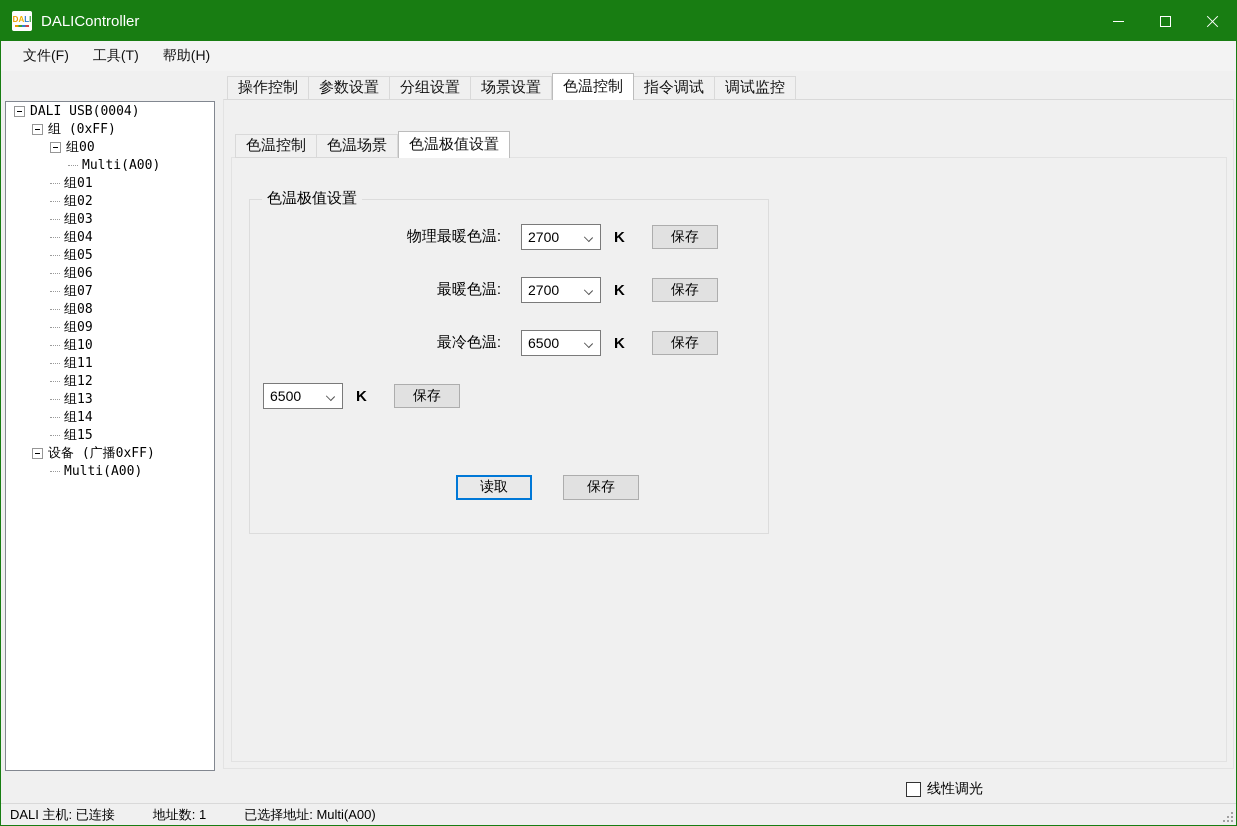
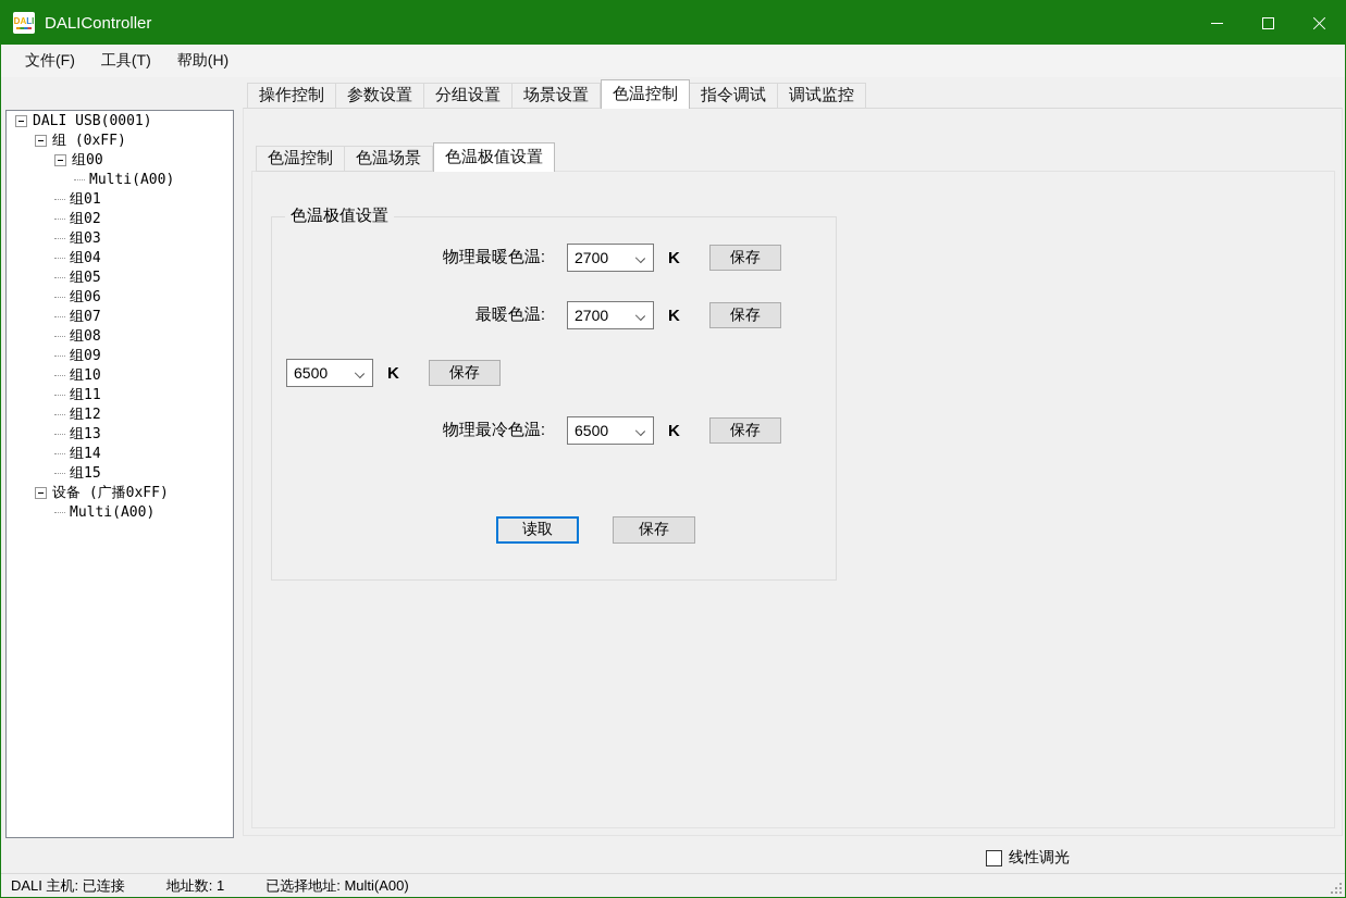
  DALI
  DALIController
  文件(F)
  工具(T)
  帮助(H)
  操作控制
  参数设置
  分组设置
  场景设置
  色温控制
  指令调试
  调试监控
- DALI USB(0004)
+ DALI USB(0001)
  组 (0xFF)
  组00
  Multi(A00)
  组01
  组02
  组03
  组04
  组05
  组06
  组07
  组08
  组09
  组10
  组11
  组12
  组13
  组14
  组15
  设备 (广播0xFF)
  Multi(A00)
  色温控制
  色温场景
  色温极值设置
  色温极值设置
  物理最暖色温:
  2700
  K
  保存
  最暖色温:
  2700
  K
  保存
- 最冷色温:
  6500
  K
  保存
+ 物理最冷色温:
  6500
  K
  保存
  读取
  保存
  线性调光
  DALI 主机: 已连接
  地址数: 1
  已选择地址: Multi(A00)
